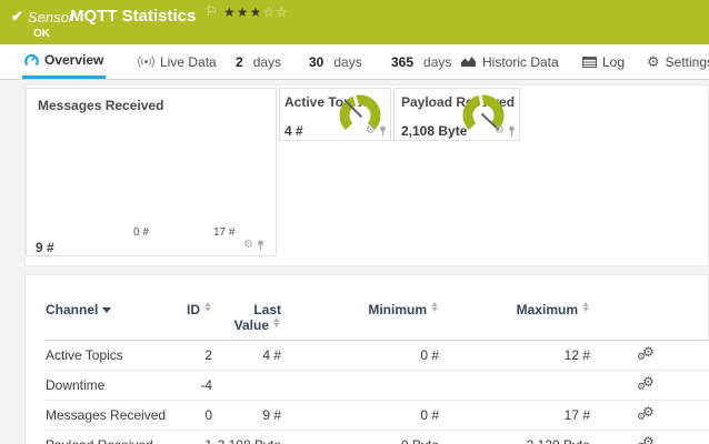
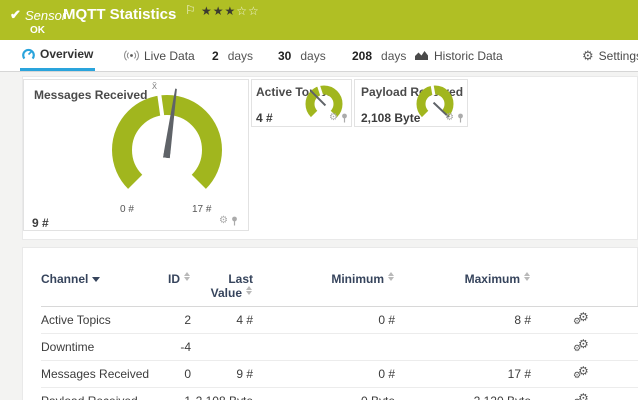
  ✔
  Sensor
  MQTT Statistics
  ⚐
  ★★★☆☆
  OK
  Overview
  Live Data
  2
  days
  30
  days
- 365
+ 208
  days
  Historic Data
- Log
  ⚙
  Setting
  Messages Received
+ x̄
  0 #
  17 #
  9 #
  ⚙
  4 #
  ⚙
  2,108 Byte
  ⚙
  Channel	ID	LastValue	Minimum	Maximum
- Active Topics	2	4 #	0 #	12 #	⚙⚙
+ Active Topics	2	4 #	0 #	8 #	⚙⚙
  Downtime	-4				⚙⚙
  Messages Received	0	9 #	0 #	17 #	⚙⚙
